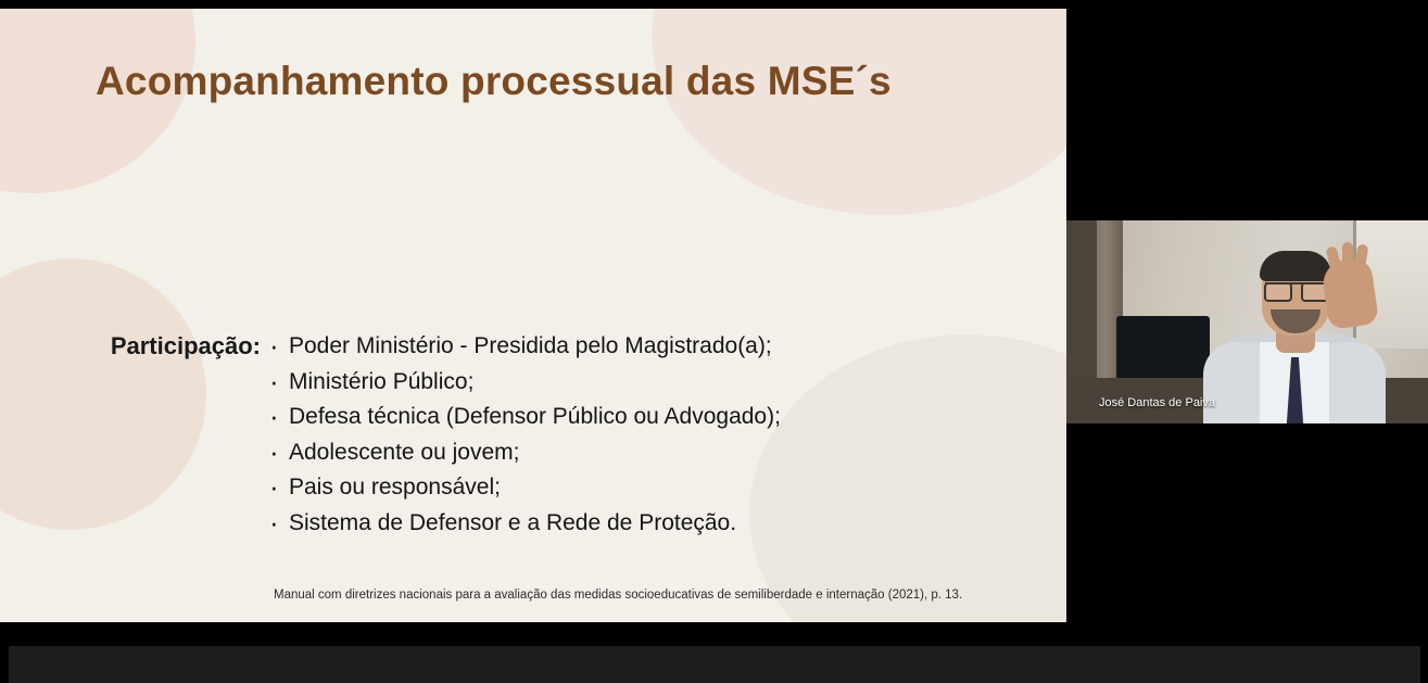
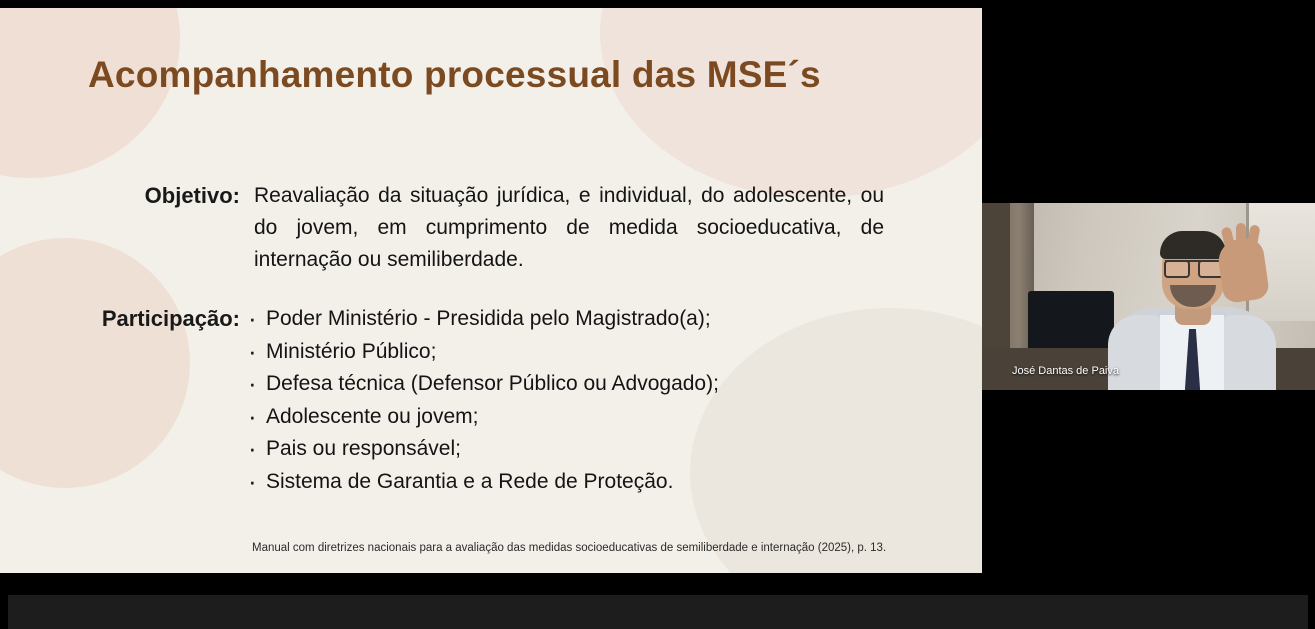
  Acompanhamento processual das MSE´s
+ Objetivo:
+ Reavaliação da situação jurídica, e individual, do adolescente, ou do jovem, em cumprimento de medida socioeducativa, de internação ou semiliberdade.
  Participação:
  Poder Ministério - Presidida pelo Magistrado(a);
  Ministério Público;
  Defesa técnica (Defensor Público ou Advogado);
  Adolescente ou jovem;
  Pais ou responsável;
- Sistema de Defensor e a Rede de Proteção.
+ Sistema de Garantia e a Rede de Proteção.
- Manual com diretrizes nacionais para a avaliação das medidas socioeducativas de semiliberdade e internação (2021), p. 13.
+ Manual com diretrizes nacionais para a avaliação das medidas socioeducativas de semiliberdade e internação (2025), p. 13.
  José Dantas de Paiva
